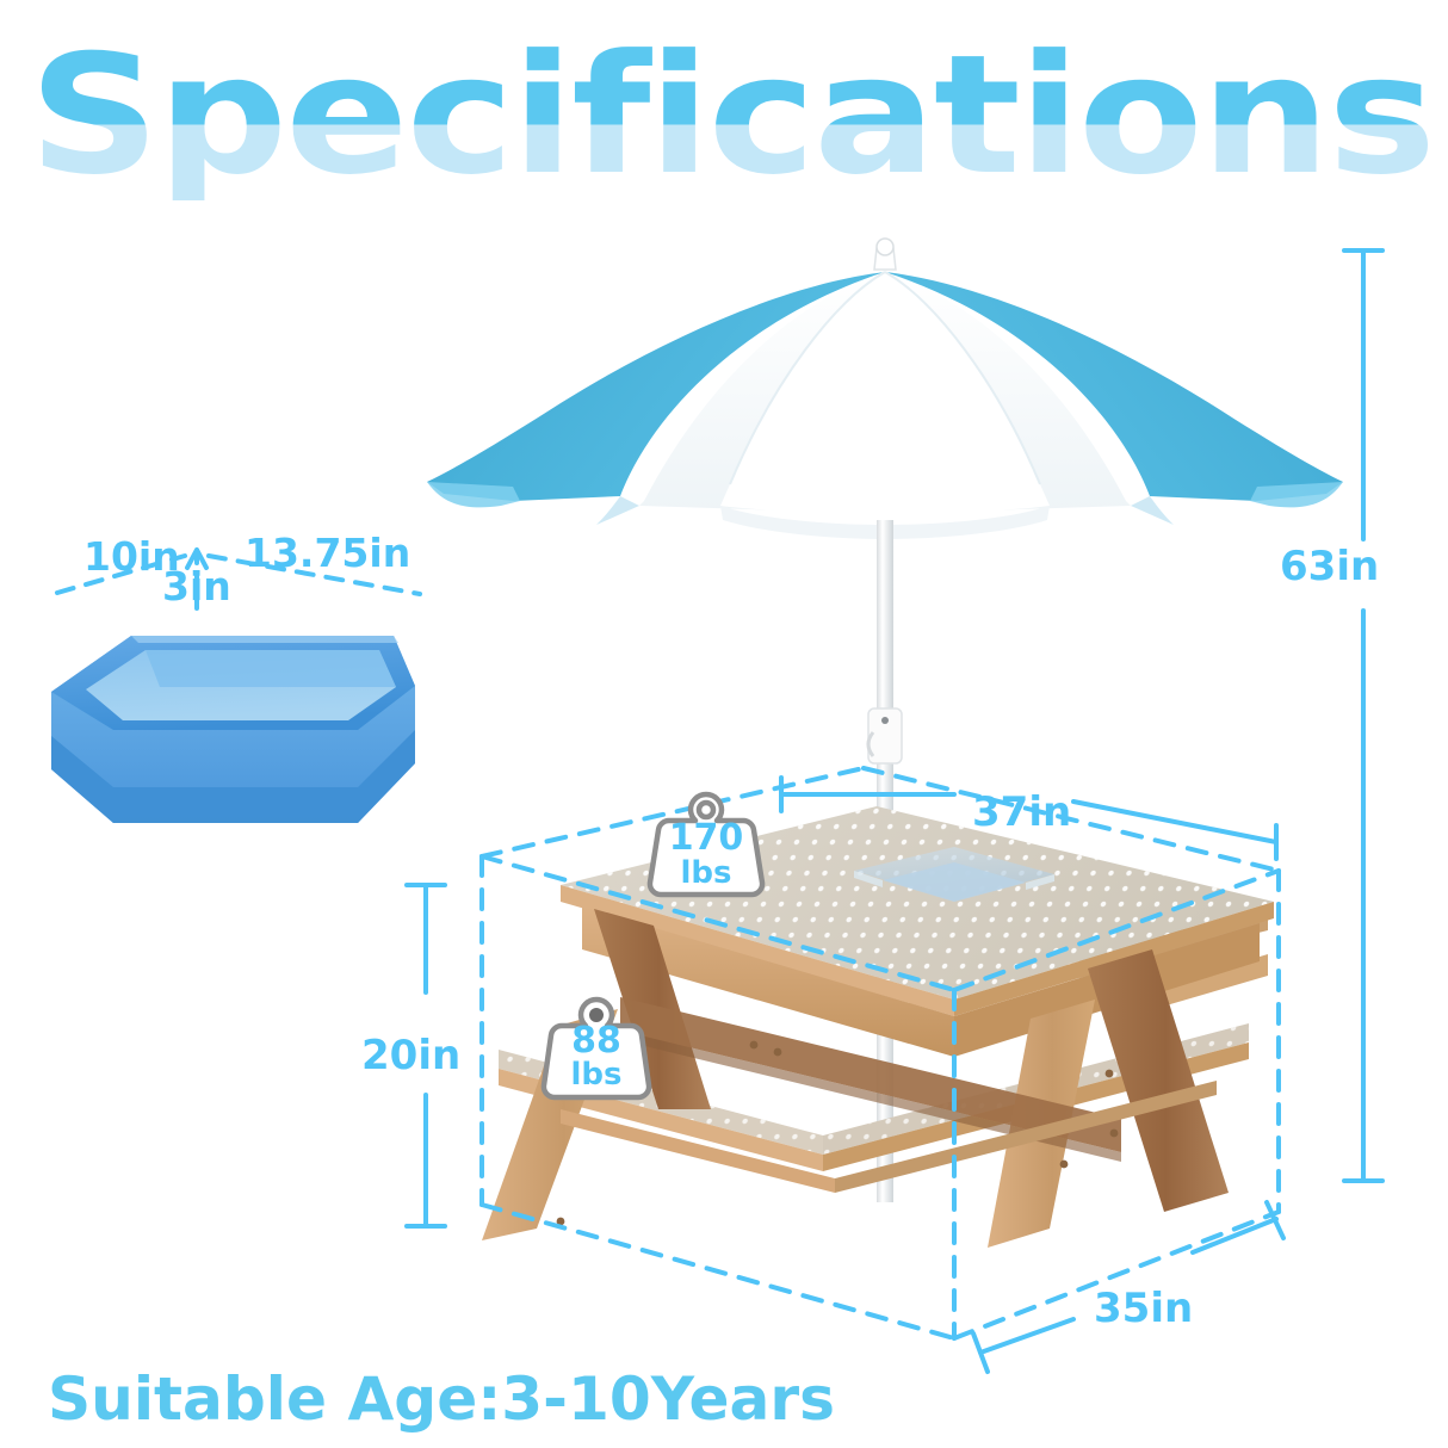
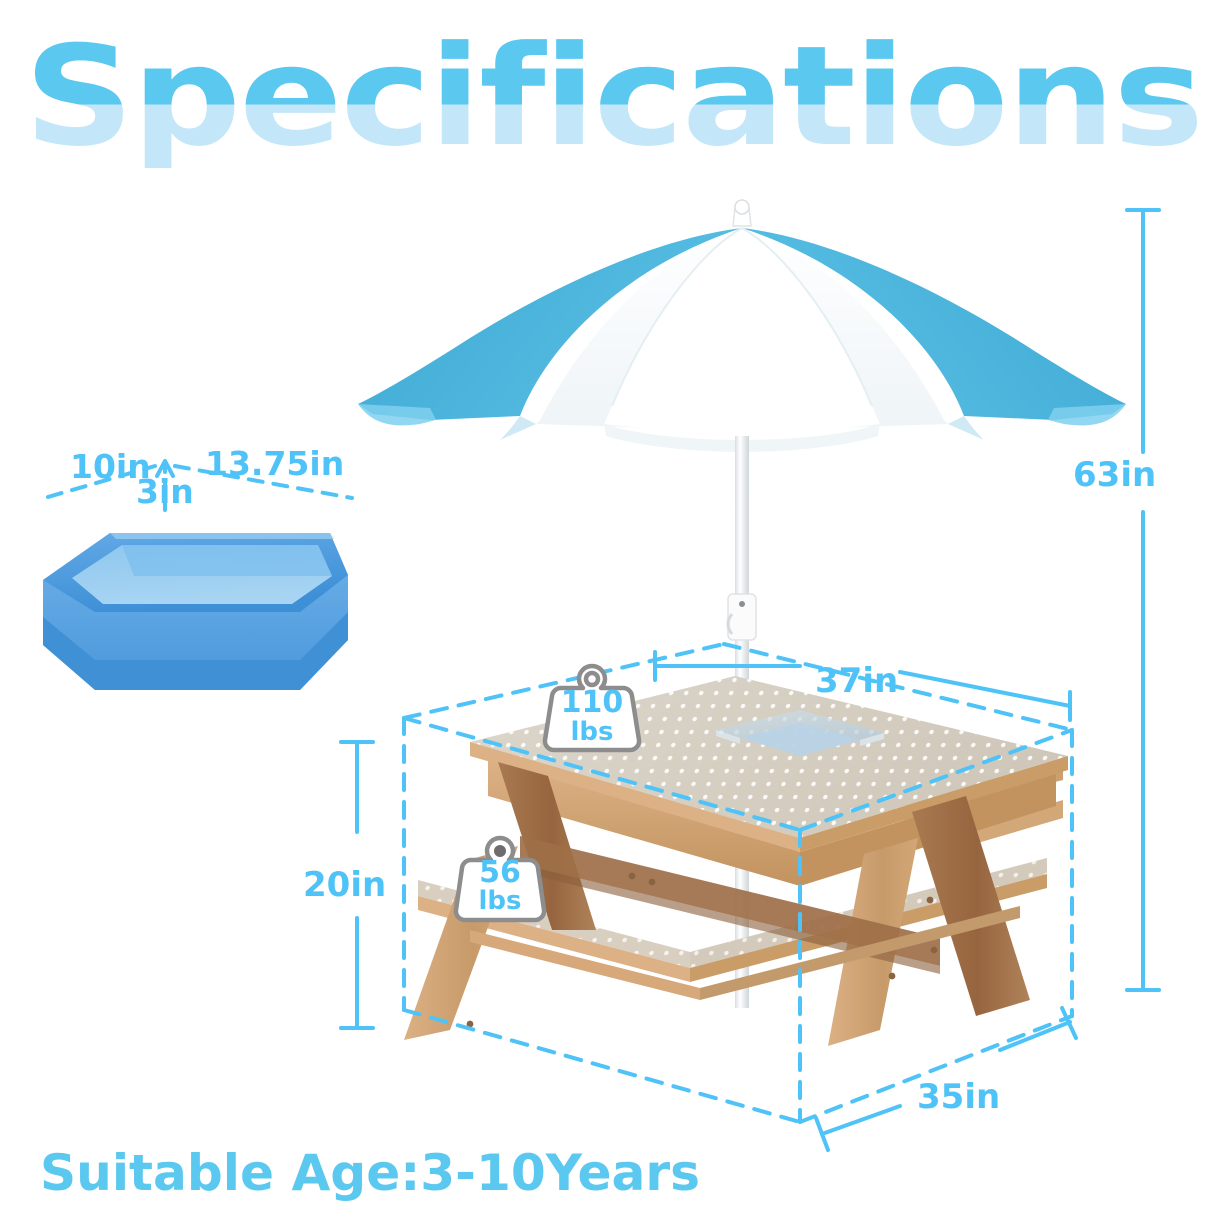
  Specifications
  10in
  13.75in
  3in
  63in
  20in
  37in
  35in
- 170
+ 110
  lbs
- 88
+ 56
  lbs
  Suitable Age:3-10Years
